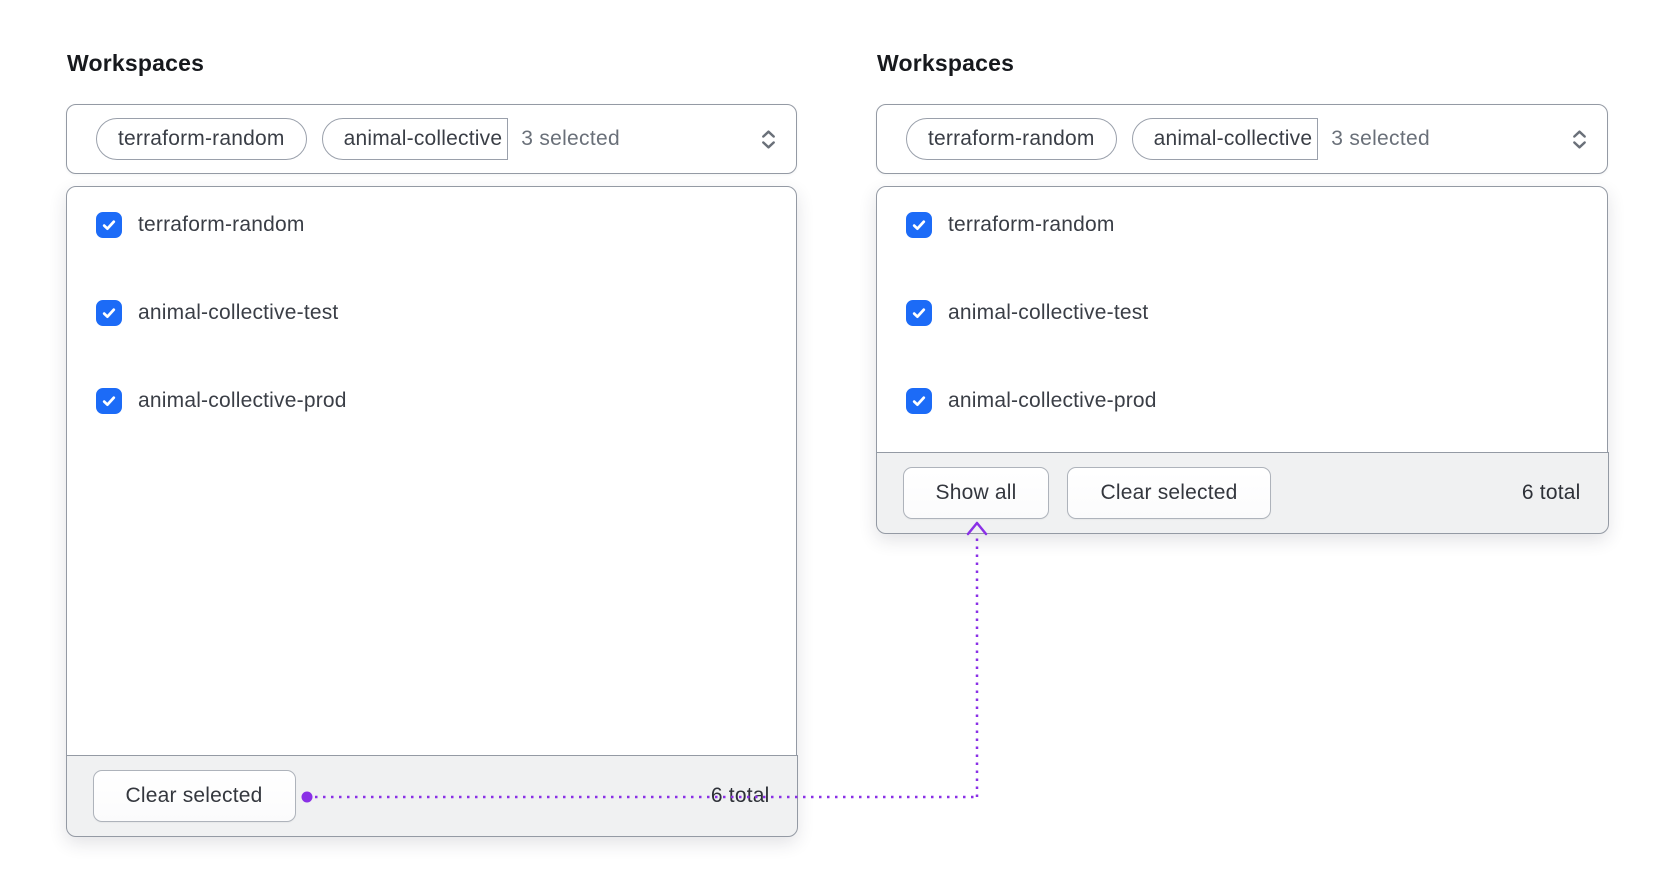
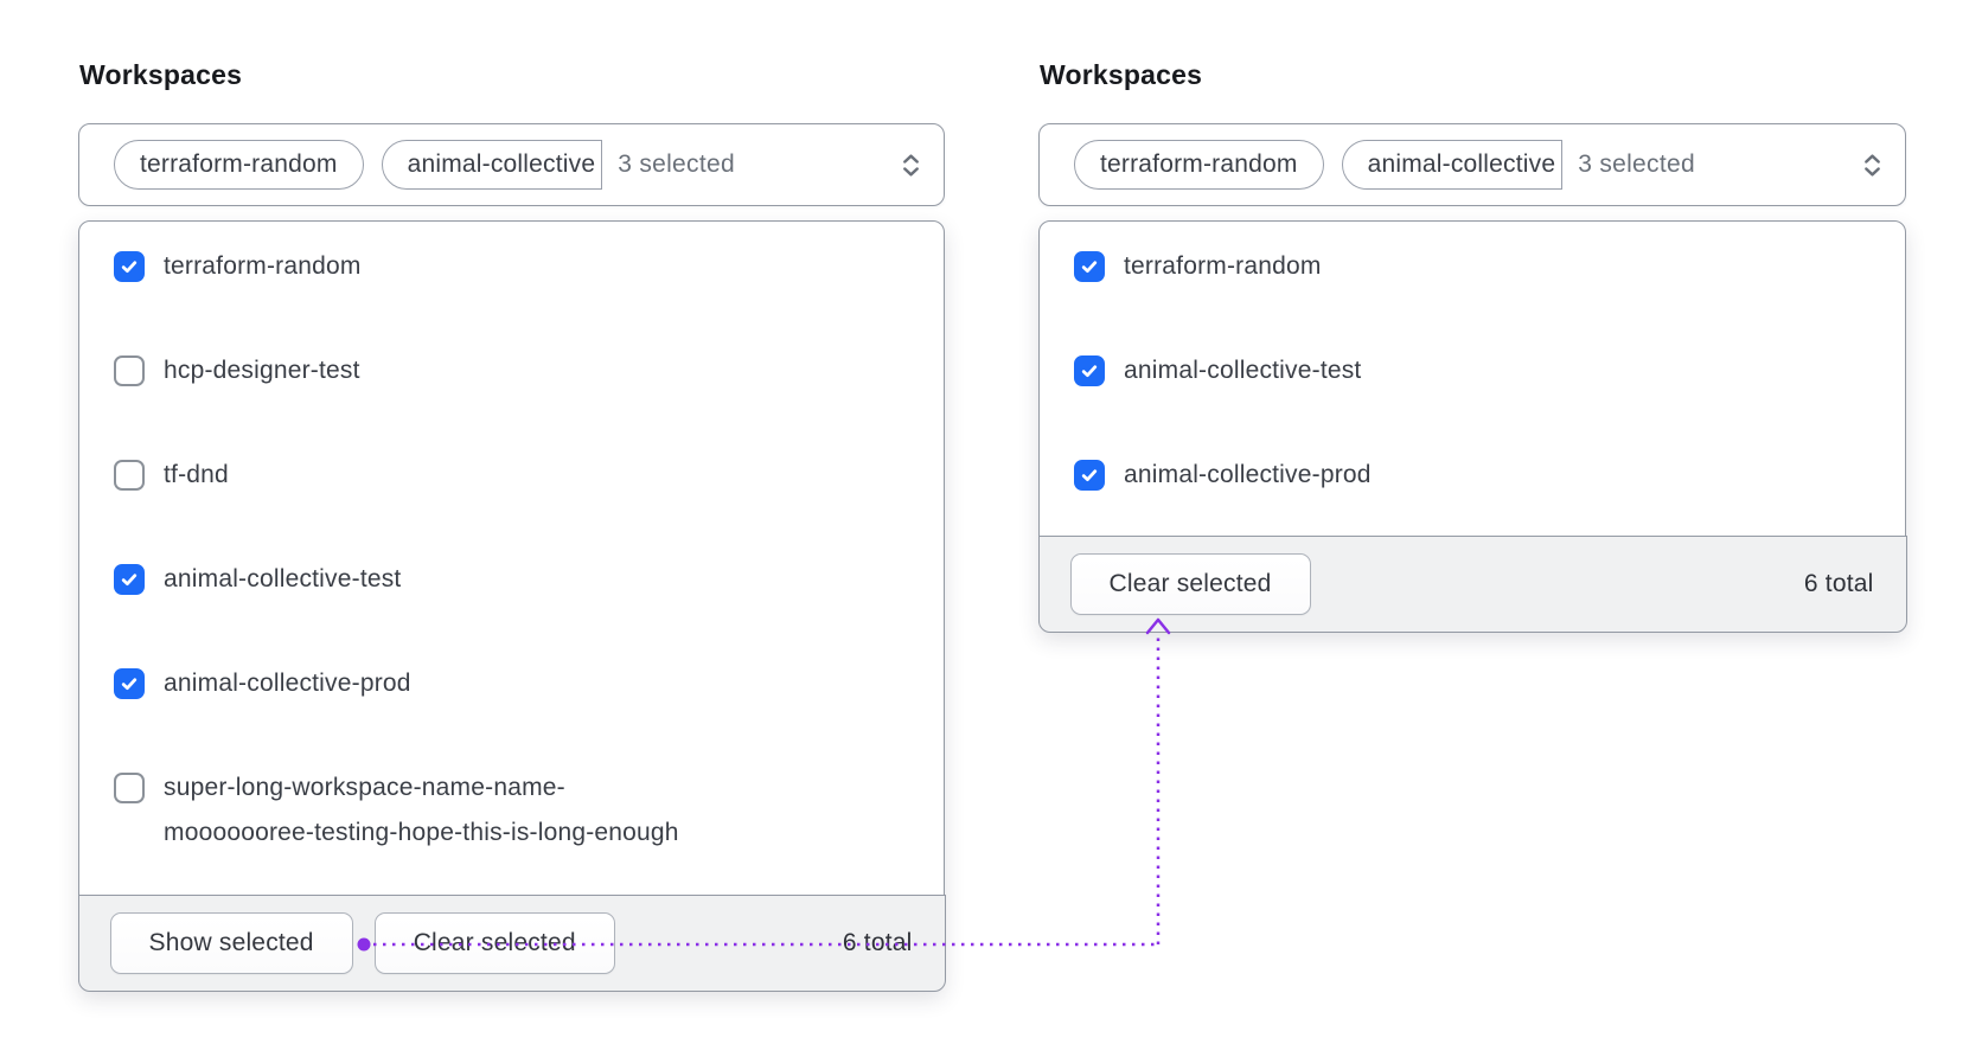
  Workspaces
  terraform-random
  animal-collective
  3 selected
  terraform-random
+ hcp-designer-test
+ tf-dnd
  animal-collective-test
  animal-collective-prod
+ super-long-workspace-name-name-
+ mooooooree-testing-hope-this-is-long-enough
+ Show selected
  Clear selected
  6 total
  Workspaces
  terraform-random
  animal-collective
  3 selected
  terraform-random
  animal-collective-test
  animal-collective-prod
- Show all
  Clear selected
  6 total
